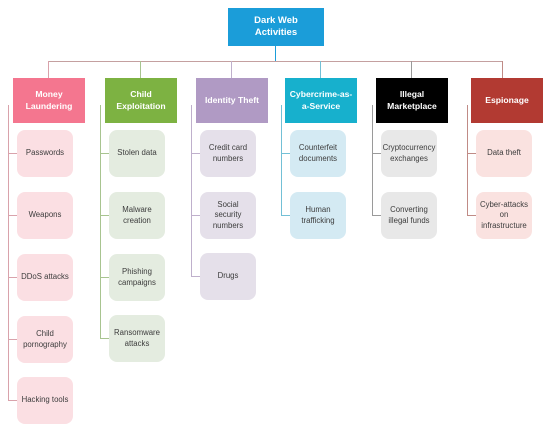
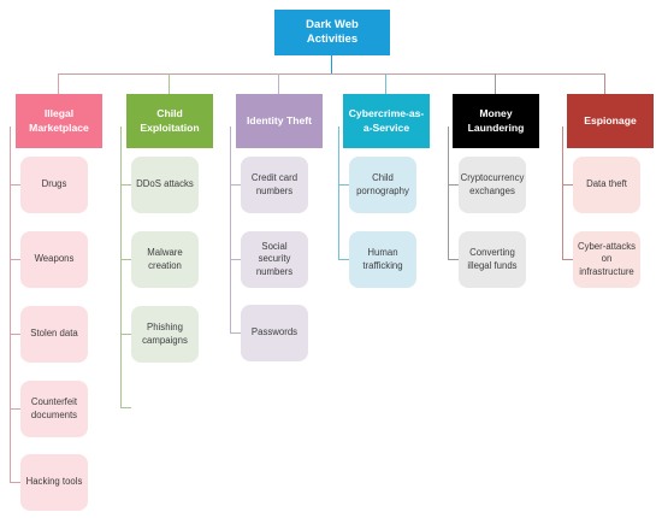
- Money Laundering
+ Illegal Marketplace
- Passwords
+ Drugs
  Weapons
- DDoS attacks
+ Stolen data
- Child pornography
+ Counterfeit documents
  Hacking tools
  Child Exploitation
- Stolen data
+ DDoS attacks
  Malware creation
  Phishing campaigns
- Ransomware attacks
  Identity Theft
  Credit card numbers
  Social security numbers
- Drugs
+ Passwords
  Cybercrime-as-a-Service
- Counterfeit documents
+ Child pornography
  Human trafficking
- Illegal Marketplace
+ Money Laundering
  Cryptocurrency exchanges
  Converting illegal funds
  Espionage
  Data theft
  Cyber-attacks on infrastructure
  Dark Web Activities
